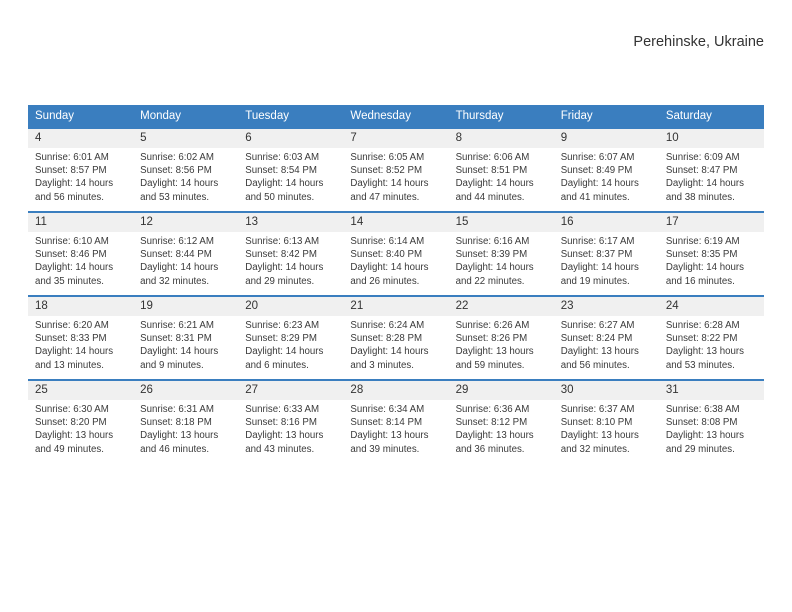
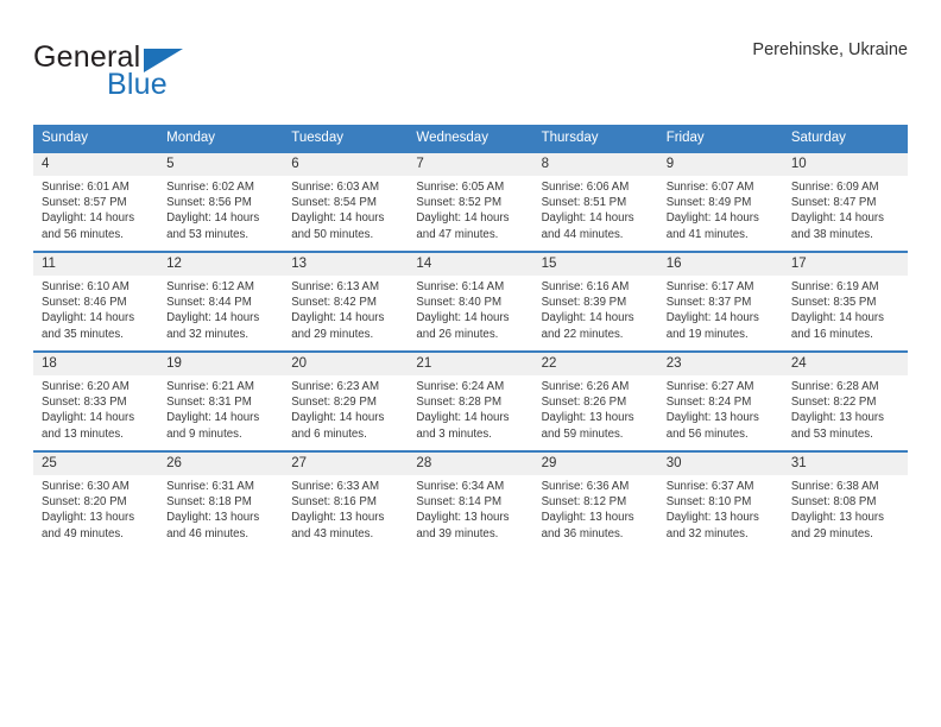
+ General
+ Blue
  Perehinske, Ukraine
  Sunday	Monday	Tuesday	Wednesday	Thursday	Friday	Saturday
  4Sunrise: 6:01 AMSunset: 8:57 PMDaylight: 14 hours and 56 minutes.	5Sunrise: 6:02 AMSunset: 8:56 PMDaylight: 14 hours and 53 minutes.	6Sunrise: 6:03 AMSunset: 8:54 PMDaylight: 14 hours and 50 minutes.	7Sunrise: 6:05 AMSunset: 8:52 PMDaylight: 14 hours and 47 minutes.	8Sunrise: 6:06 AMSunset: 8:51 PMDaylight: 14 hours and 44 minutes.	9Sunrise: 6:07 AMSunset: 8:49 PMDaylight: 14 hours and 41 minutes.	10Sunrise: 6:09 AMSunset: 8:47 PMDaylight: 14 hours and 38 minutes.
  11Sunrise: 6:10 AMSunset: 8:46 PMDaylight: 14 hours and 35 minutes.	12Sunrise: 6:12 AMSunset: 8:44 PMDaylight: 14 hours and 32 minutes.	13Sunrise: 6:13 AMSunset: 8:42 PMDaylight: 14 hours and 29 minutes.	14Sunrise: 6:14 AMSunset: 8:40 PMDaylight: 14 hours and 26 minutes.	15Sunrise: 6:16 AMSunset: 8:39 PMDaylight: 14 hours and 22 minutes.	16Sunrise: 6:17 AMSunset: 8:37 PMDaylight: 14 hours and 19 minutes.	17Sunrise: 6:19 AMSunset: 8:35 PMDaylight: 14 hours and 16 minutes.
  18Sunrise: 6:20 AMSunset: 8:33 PMDaylight: 14 hours and 13 minutes.	19Sunrise: 6:21 AMSunset: 8:31 PMDaylight: 14 hours and 9 minutes.	20Sunrise: 6:23 AMSunset: 8:29 PMDaylight: 14 hours and 6 minutes.	21Sunrise: 6:24 AMSunset: 8:28 PMDaylight: 14 hours and 3 minutes.	22Sunrise: 6:26 AMSunset: 8:26 PMDaylight: 13 hours and 59 minutes.	23Sunrise: 6:27 AMSunset: 8:24 PMDaylight: 13 hours and 56 minutes.	24Sunrise: 6:28 AMSunset: 8:22 PMDaylight: 13 hours and 53 minutes.
  25Sunrise: 6:30 AMSunset: 8:20 PMDaylight: 13 hours and 49 minutes.	26Sunrise: 6:31 AMSunset: 8:18 PMDaylight: 13 hours and 46 minutes.	27Sunrise: 6:33 AMSunset: 8:16 PMDaylight: 13 hours and 43 minutes.	28Sunrise: 6:34 AMSunset: 8:14 PMDaylight: 13 hours and 39 minutes.	29Sunrise: 6:36 AMSunset: 8:12 PMDaylight: 13 hours and 36 minutes.	30Sunrise: 6:37 AMSunset: 8:10 PMDaylight: 13 hours and 32 minutes.	31Sunrise: 6:38 AMSunset: 8:08 PMDaylight: 13 hours and 29 minutes.
